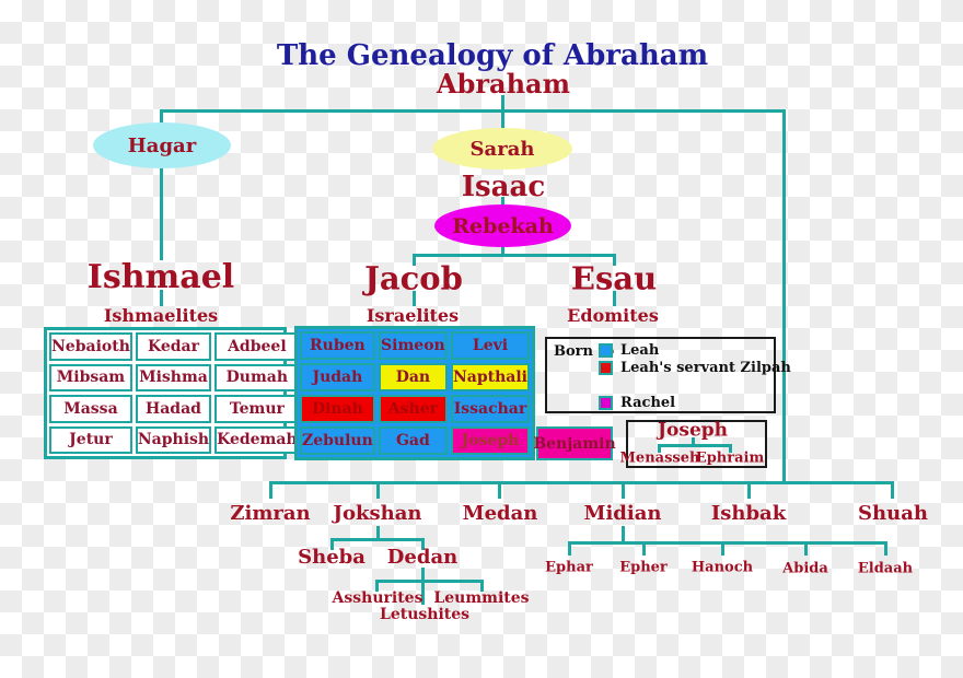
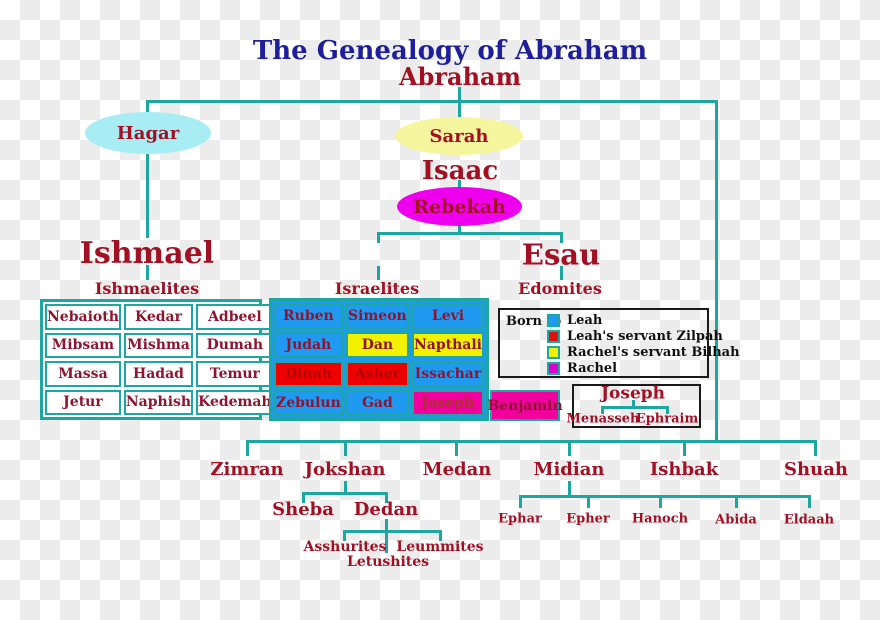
  Hagar
  Sarah
  Rebekah
  The Genealogy of Abraham
  Abraham
  Isaac
  Ishmael
  Ishmaelites
- Jacob
  Esau
  Israelites
  Edomites
  Nebaioth
  Kedar
  Adbeel
  Mibsam
  Mishma
  Dumah
  Massa
  Hadad
  Temur
  Jetur
  Naphish
  Kedemah
  Ruben
  Simeon
  Levi
  Judah
  Dan
  Napthali
  Dinah
  Asher
  Issachar
  Zebulun
  Gad
  Joseph
  Benjamin
  Leah
  Leah's servant Zilpah
+ Rachel's servant Bilhah
  Rachel
  Joseph
  Menasseh
  Ephraim
  Zimran
  Jokshan
  Medan
  Midian
  Ishbak
  Shuah
  Sheba
  Dedan
  Asshurites
  Leummites
  Letushites
  Ephar
  Epher
  Hanoch
  Abida
  Eldaah
